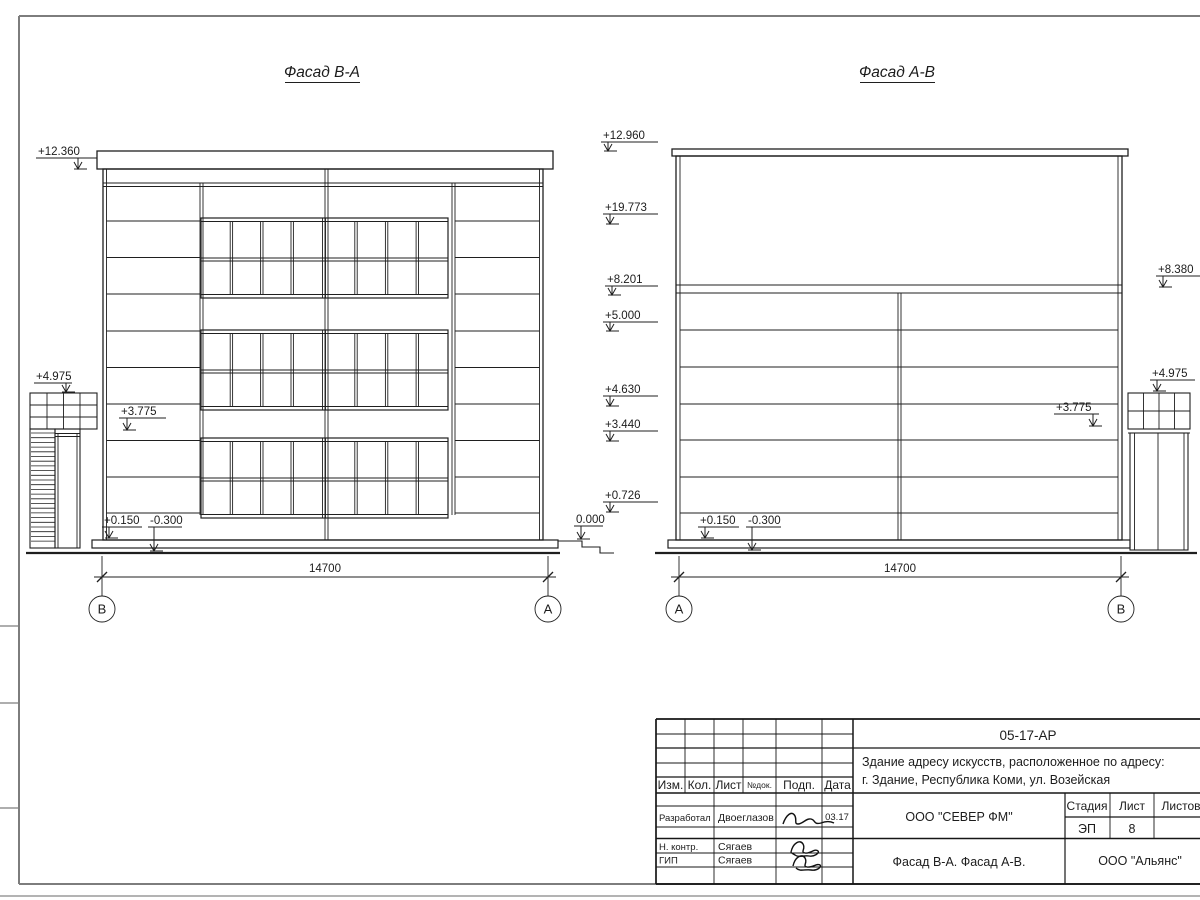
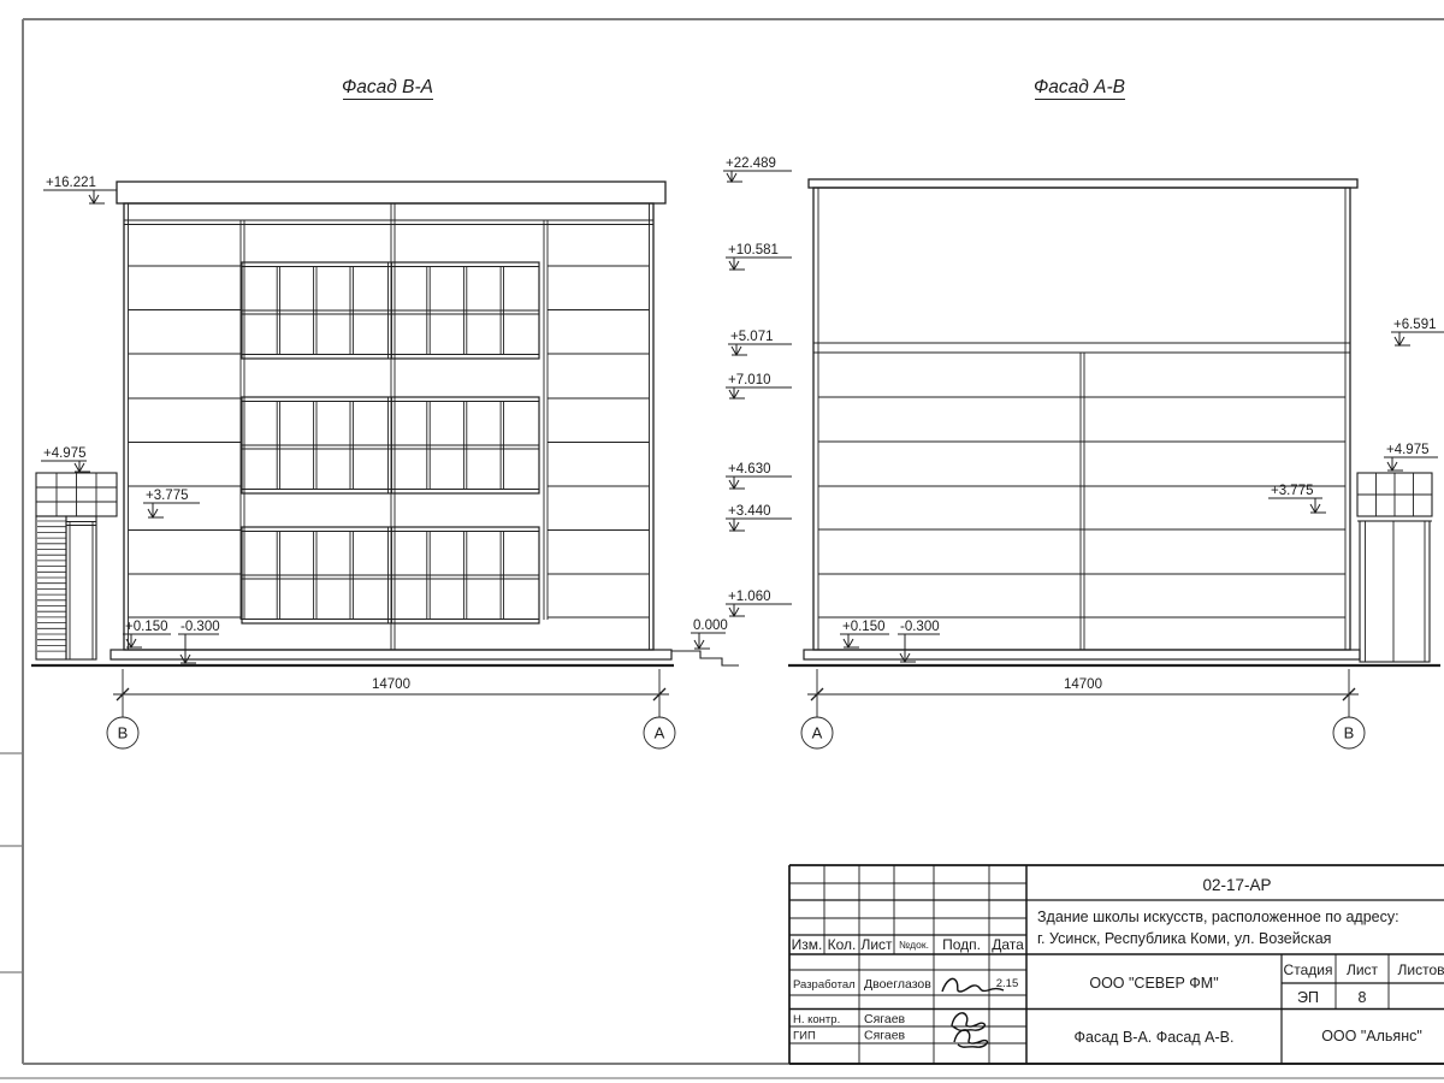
  Фасад В-А
  Фасад А-В
- +12.360
+ +16.221
  +4.975
  +3.775
  +0.150
  -0.300
  0.000
- +12.960
+ +22.489
- +19.773
+ +10.581
- +8.201
+ +5.071
- +5.000
+ +7.010
  +4.630
  +3.440
- +0.726
+ +1.060
- +8.380
+ +6.591
  +4.975
  +3.775
  +0.150
  -0.300
  14700
  В
  А
  14700
  А
  В
  Изм.
  Кол.
  Лист
  №док.
  Подп.
  Дата
  Разработал
  Двоеглазов
- 03.17
+ 2.15
  Н. контр.
  Сягаев
  ГИП
  Сягаев
- 05-17-АР
+ 02-17-АР
- Здание адресу искусств, расположенное по адресу:
+ Здание школы искусств, расположенное по адресу:
- г. Здание, Республика Коми, ул. Возейская
+ г. Усинск, Республика Коми, ул. Возейская
  ООО "СЕВЕР ФМ"
  Стадия
  Лист
  Листов
  ЭП
  8
  Фасад В-А. Фасад А-В.
  ООО "Альянс"
